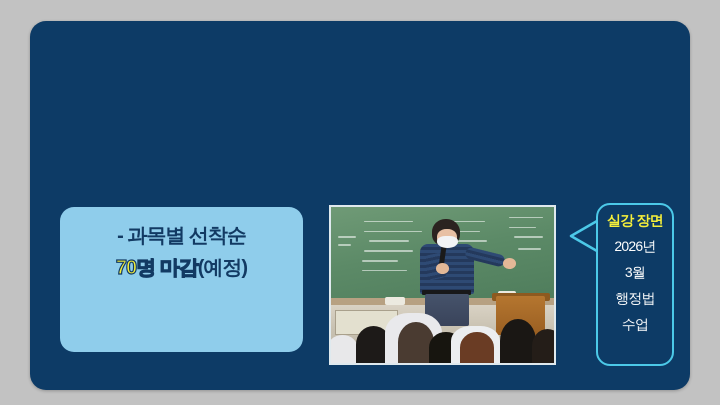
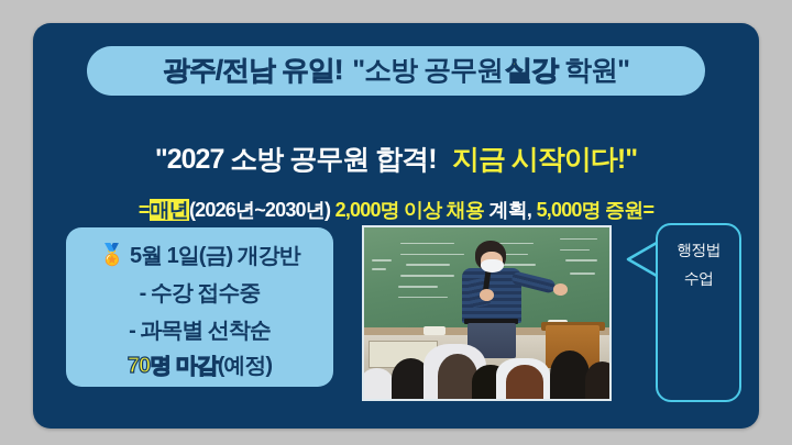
+ 광주/전남 유일!
+ "소방 공무원
+ 실강
+ 학원"
+ "2027 소방 공무원 합격! 지금 시작이다!"
+ =매년(2026년~2030년) 2,000명 이상 채용 계획, 5,000명 증원=
+ 🏅
+ 5월 1일(금) 개강반
+ - 수강 접수중
  - 과목별 선착순
  70명 마감(예정)
- 실강 장면
- 2026년
- 3월
  행정법
  수업
